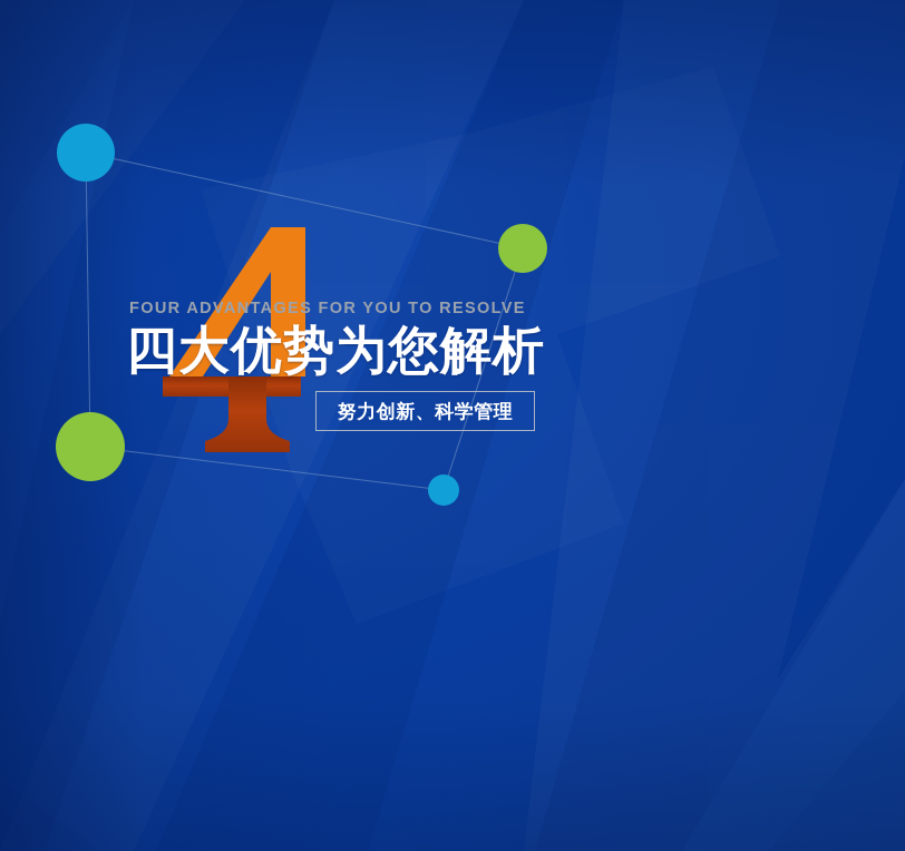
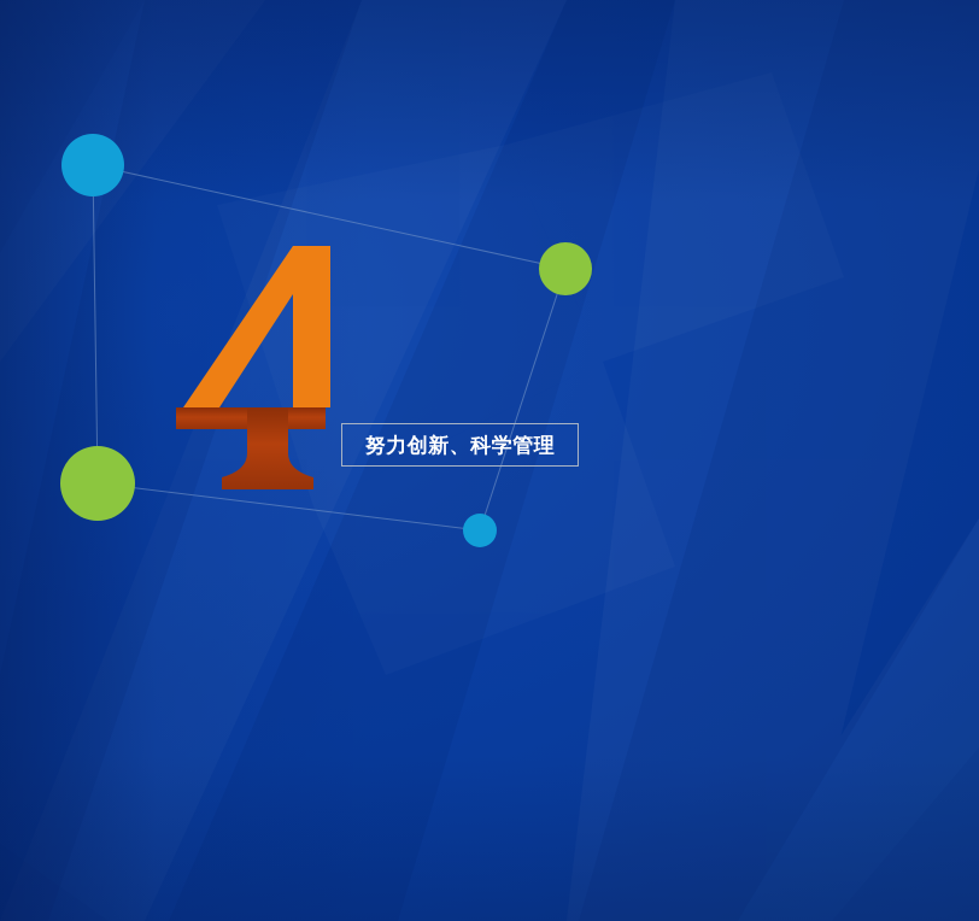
- FOUR ADVANTAGES FOR YOU TO RESOLVE
- 四大优势为您解析
  努力创新、科学管理
